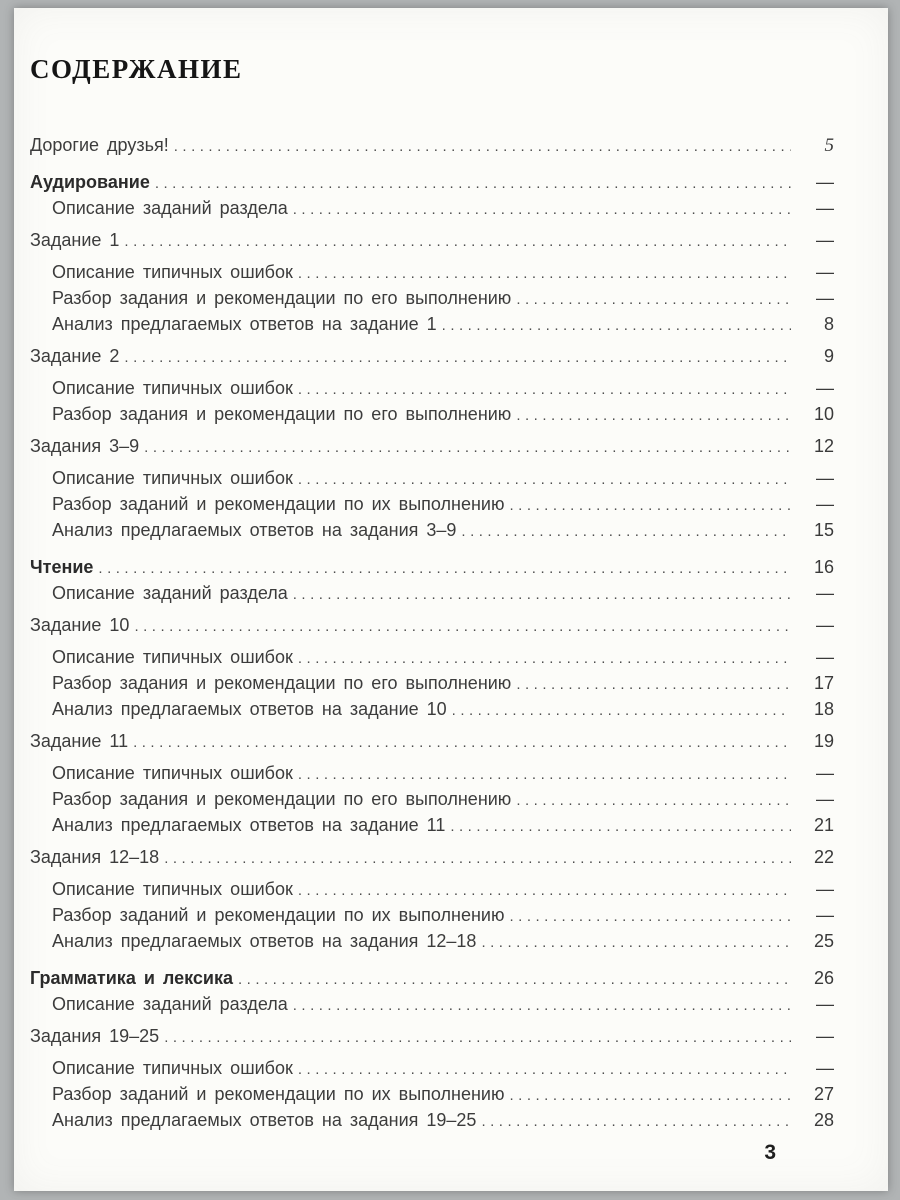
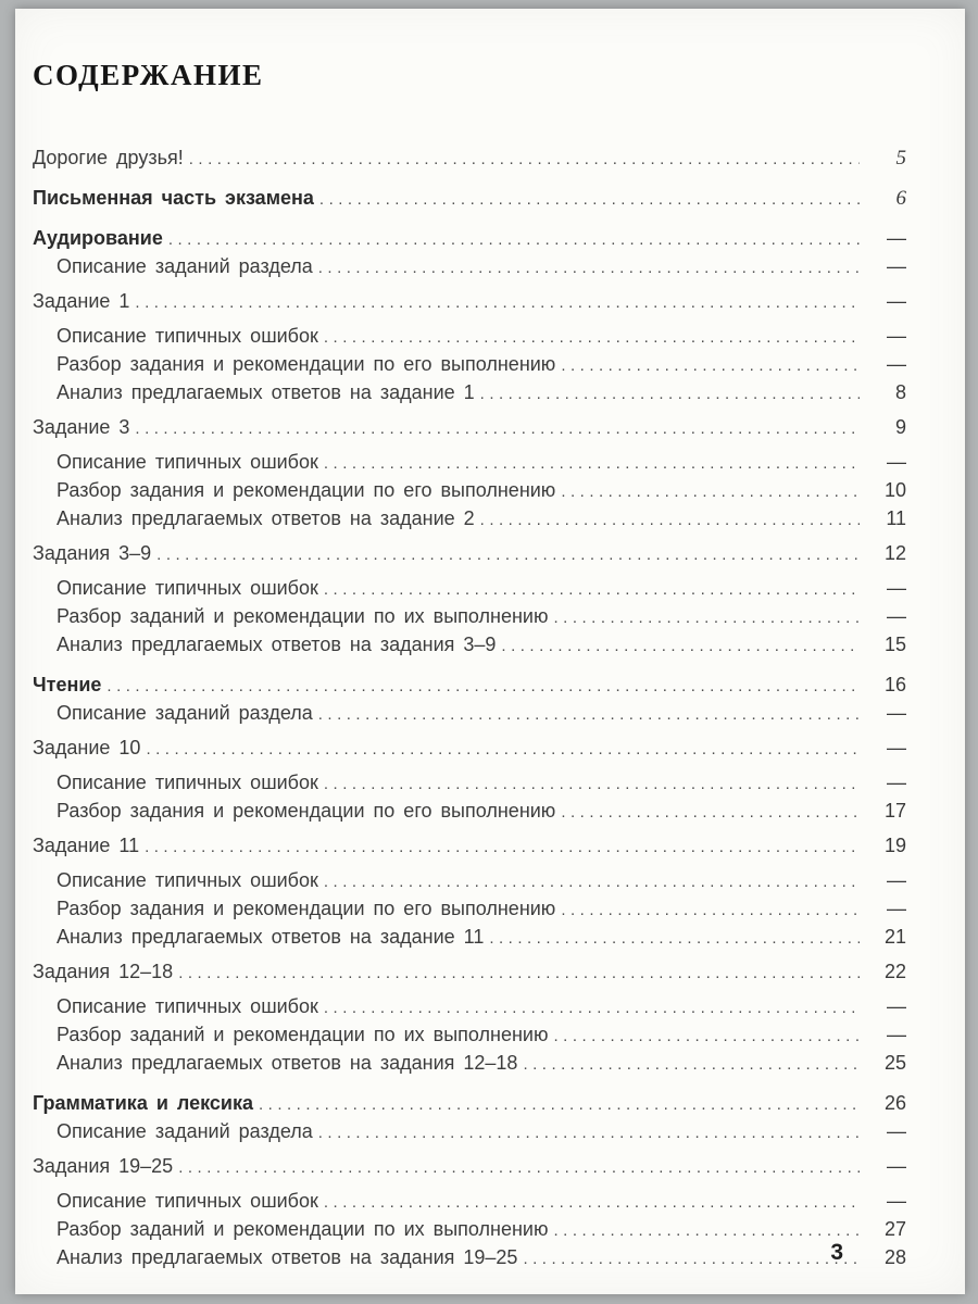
  СОДЕРЖАНИЕ
  Дорогие друзья!
  5
+ Письменная часть экзамена
+ 6
  Аудирование
  —
  Описание заданий раздела
  —
  Задание 1
  —
  Описание типичных ошибок
  —
  Разбор задания и рекомендации по его выполнению
  —
  Анализ предлагаемых ответов на задание 1
  8
- Задание 2
+ Задание 3
  9
  Описание типичных ошибок
  —
  Разбор задания и рекомендации по его выполнению
  10
+ Анализ предлагаемых ответов на задание 2
+ 11
  Задания 3–9
  12
  Описание типичных ошибок
  —
  Разбор заданий и рекомендации по их выполнению
  —
  Анализ предлагаемых ответов на задания 3–9
  15
  Чтение
  16
  Описание заданий раздела
  —
  Задание 10
  —
  Описание типичных ошибок
  —
  Разбор задания и рекомендации по его выполнению
  17
- Анализ предлагаемых ответов на задание 10
- 18
  Задание 11
  19
  Описание типичных ошибок
  —
  Разбор задания и рекомендации по его выполнению
  —
  Анализ предлагаемых ответов на задание 11
  21
  Задания 12–18
  22
  Описание типичных ошибок
  —
  Разбор заданий и рекомендации по их выполнению
  —
  Анализ предлагаемых ответов на задания 12–18
  25
  Грамматика и лексика
  26
  Описание заданий раздела
  —
  Задания 19–25
  —
  Описание типичных ошибок
  —
  Разбор заданий и рекомендации по их выполнению
  27
  Анализ предлагаемых ответов на задания 19–25
  28
  3
